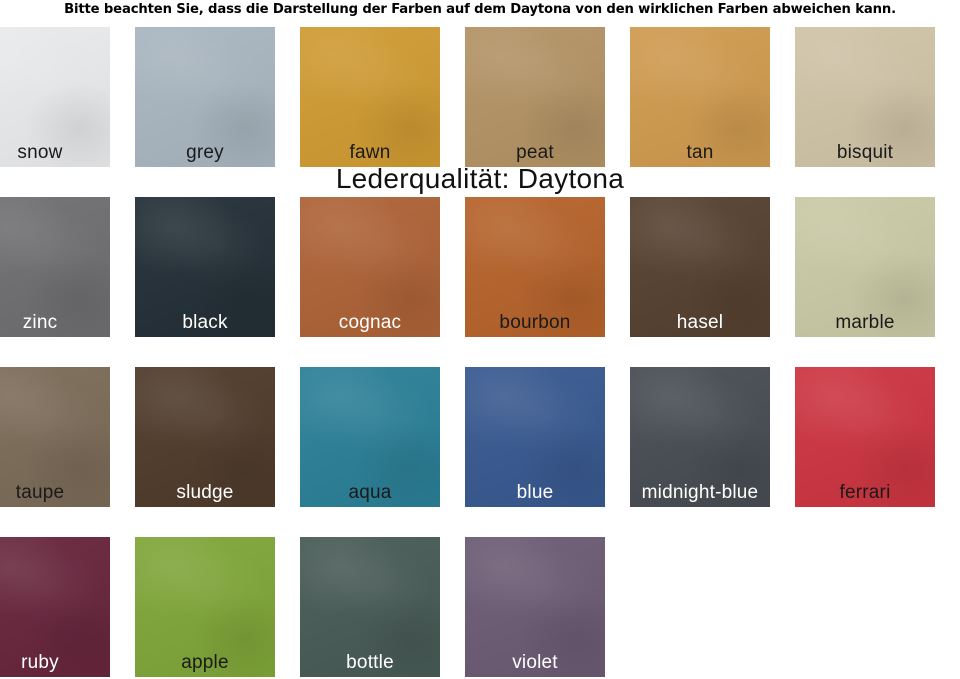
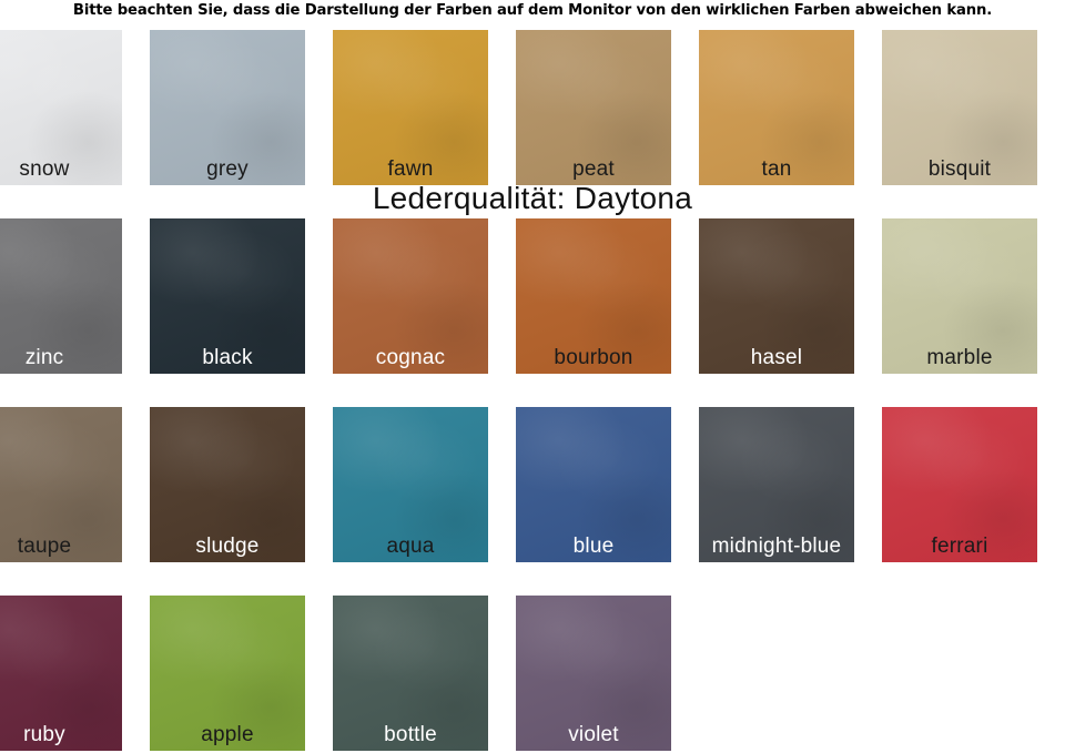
- Bitte beachten Sie, dass die Darstellung der Farben auf dem Daytona von den wirklichen Farben abweichen kann.
+ Bitte beachten Sie, dass die Darstellung der Farben auf dem Monitor von den wirklichen Farben abweichen kann.
  snow
  grey
  fawn
  peat
  tan
  bisquit
  zinc
  black
  cognac
  bourbon
  hasel
  marble
  taupe
  sludge
  aqua
  blue
  midnight-blue
  ferrari
  ruby
  apple
  bottle
  violet
  Lederqualität: Daytona
